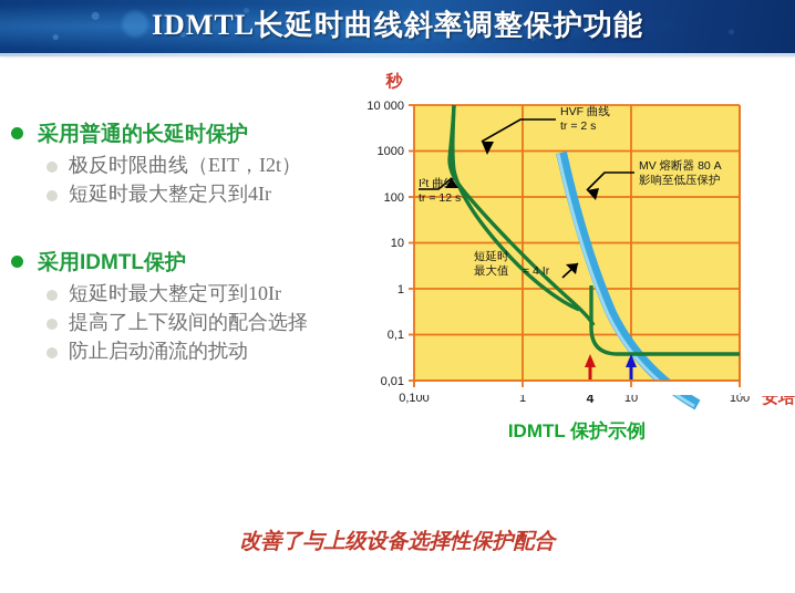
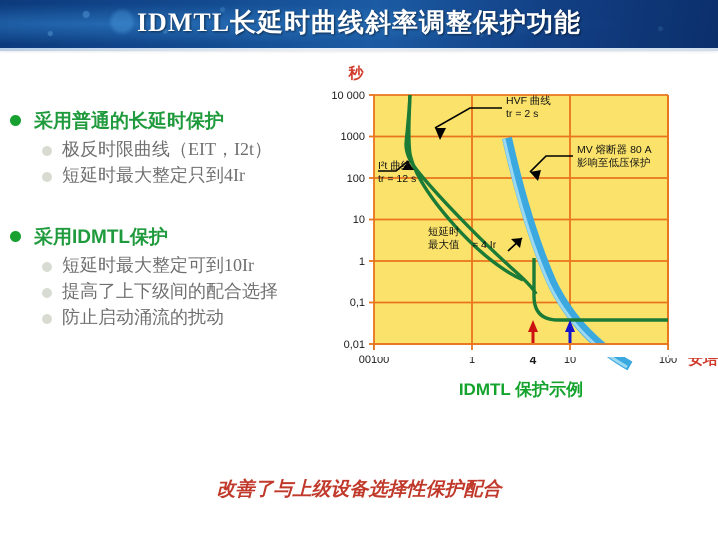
  IDMTL长延时曲线斜率调整保护功能
  采用普通的长延时保护
  极反时限曲线（EIT，I2t）
  短延时最大整定只到4Ir
  采用IDMTL保护
  短延时最大整定可到10Ir
  提高了上下级间的配合选择
  防止启动涌流的扰动
  改善了与上级设备选择性保护配合
  10 000
  1000
  100
  10
  1
  0,1
  0,01
  秒
- 0,100
+ 00100
  1
  4
  10
  100
  安培
  HVF 曲线
  tr = 2 s
  I²t 曲线
  tr = 12 s
  MV 熔断器 80 A
  影响至低压保护
  短延时
  最大值
  = 4 Ir
  IDMTL 保护示例
